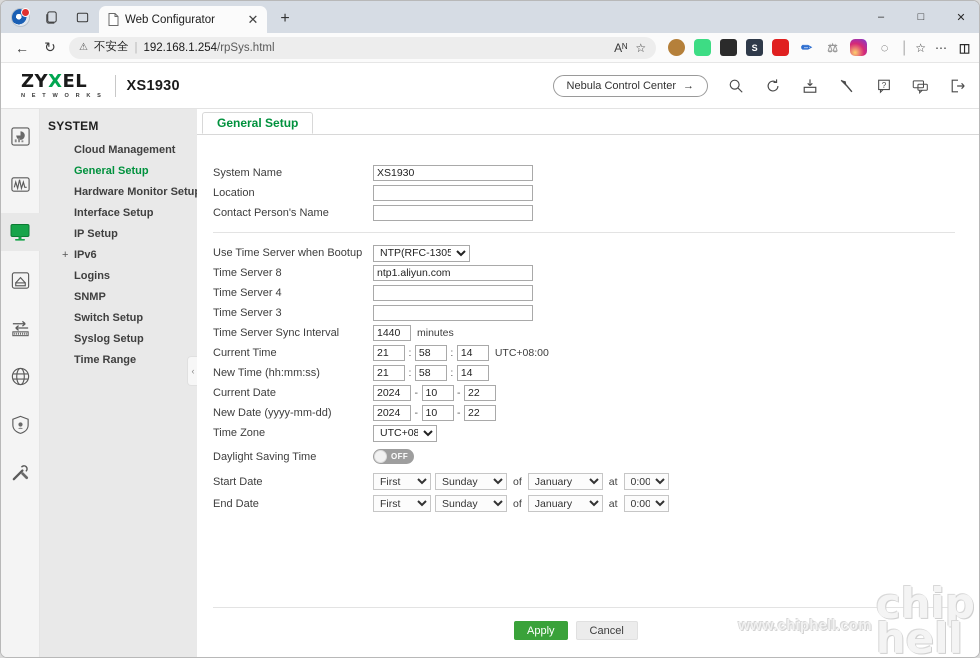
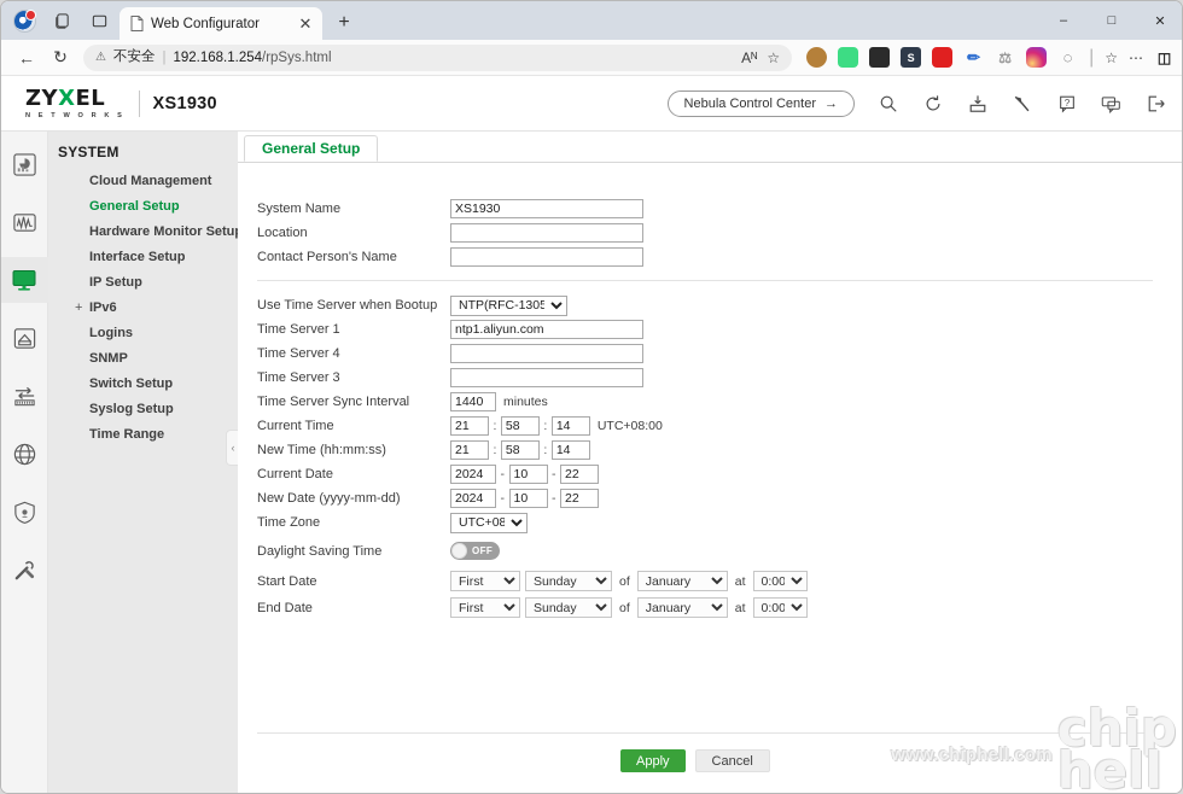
  Web Configurator
  ✕
  +
  –
  □
  ✕
  ←
  ↻
  ⚠
  不安全
  |
  192.168.1.254/rpSys.html
  Aᴺ
  ☆
  S
  ✏
  ⚖
  ◌
  |
  ☆
  ⋯
  ◫
  ZYXEL
  XS1930
  Nebula Control Center
  →
  ?
  SYSTEM
  Cloud Management
  General Setup
  Hardware Monitor Setu
  Interface Setup
  IP Setup
  +
  IPv6
  Logins
  SNMP
  Switch Setup
  Syslog Setup
  Time Range
  ‹
  General Setup
  System Name
  XS1930
  Location
  Contact Person's Name
  Use Time Server when Bootup
  NTP(RFC-1305
- Time Server 8
+ Time Server 1
  ntp1.aliyun.com
  Time Server 4
  Time Server 3
  Time Server Sync Interval
  1440
  minutes
  Current Time
  21
  :
  58
  :
  14
  UTC+08:00
  New Time (hh:mm:ss)
  21
  :
  58
  :
  14
  Current Date
  2024
  -
  10
  -
  22
  New Date (yyyy-mm-dd)
  2024
  -
  10
  -
  22
  Time Zone
  Daylight Saving Time
  OFF
  Start Date
  First
  Sunday
  of
  January
  at
  0:00
  End Date
  First
  Sunday
  of
  January
  at
  0:00
  Apply
  Cancel
  www.chiphell.com
  chip
  hell
